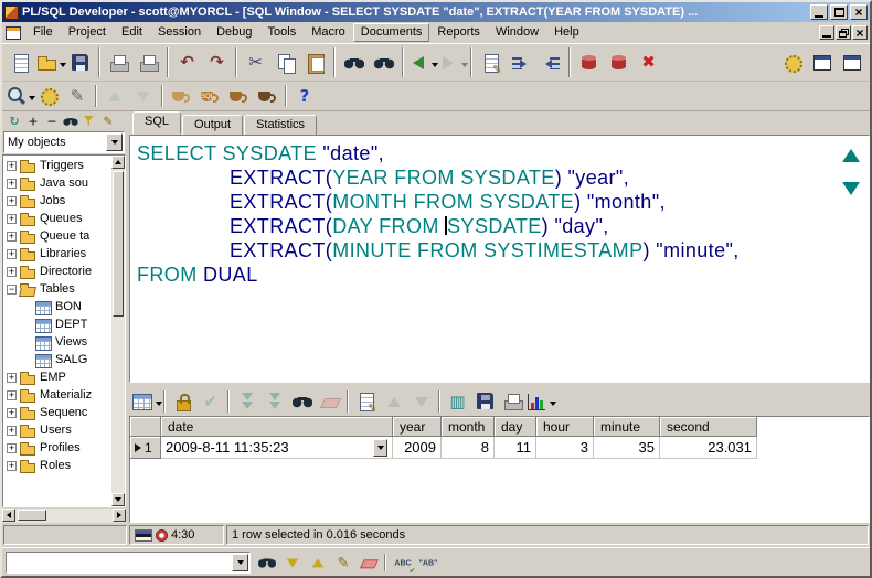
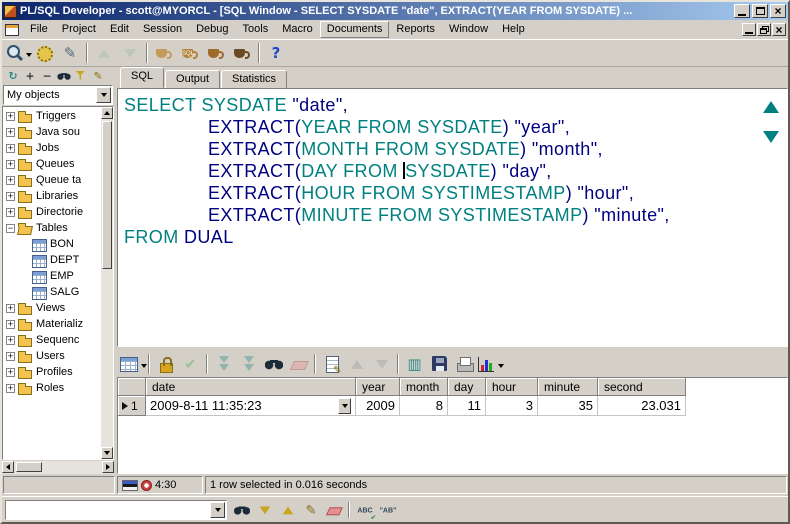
  PL/SQL Developer - scott@MYORCL - [SQL Window - SELECT SYSDATE "date", EXTRACT(YEAR FROM SYSDATE) ...
  ×
  File
  Project
  Edit
  Session
  Debug
  Tools
  Macro
  Documents
  Reports
  Window
  Help
  ×
- ↶
- ↷
- ✂
- ✖
  ✎
  ?
  ↻
  +
  −
  ✎
  My objects
  +
  Triggers
  +
  Java sou
  +
  Jobs
  +
  Queues
  +
  Queue ta
  +
  Libraries
  +
  Directorie
  −
  Tables
  BON
  DEPT
- Views
+ EMP
  SALG
  +
- EMP
+ Views
  +
  Materializ
  +
  Sequenc
  +
  Users
  +
  Profiles
  +
  Roles
  SQL
  Output
  Statistics
  SELECT SYSDATE "date",
  EXTRACT(YEAR FROM SYSDATE) "year",
  EXTRACT(MONTH FROM SYSDATE) "month",
  EXTRACT(DAY FROM SYSDATE) "day",
+ EXTRACT(HOUR FROM SYSTIMESTAMP) "hour",
  EXTRACT(MINUTE FROM SYSTIMESTAMP) "minute",
  FROM DUAL
  ✔
  ▥
  date
  year
  month
  day
  hour
  minute
  second
  1
  2009-8-11 11:35:23
  2009
  8
  11
  3
  35
  23.031
  4:30
  1 row selected in 0.016 seconds
  ✎
  ABC
  "AB"
